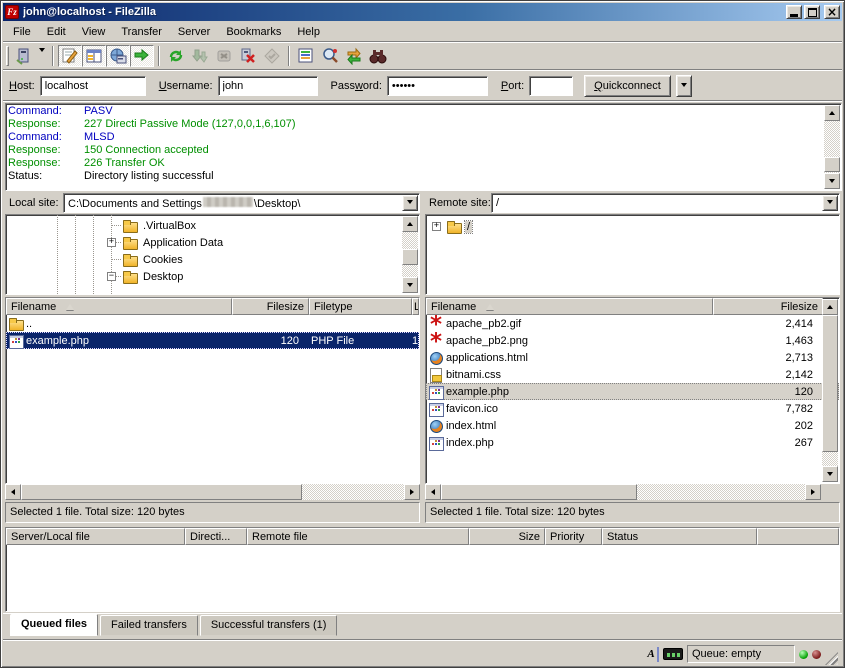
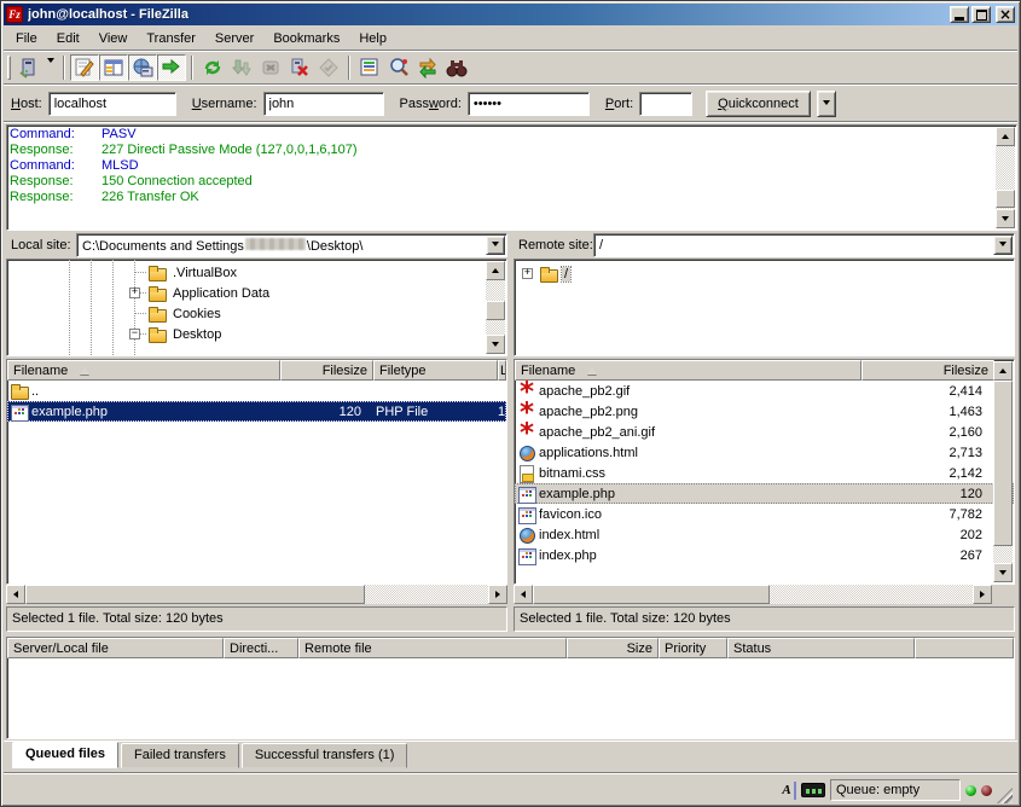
  Fz
  john@localhost - FileZilla
  ×
  File
  Edit
  View
  Transfer
  Server
  Bookmarks
  Help
  Host:
  localhost
  Username:
  john
  Password:
  ••••••
  Port:
  Quickconnect
  Command:
  PASV
  Response:
  227 Directi Passive Mode (127,0,0,1,6,107)
  Command:
  MLSD
  Response:
  150 Connection accepted
  Response:
  226 Transfer OK
- Status:
- Directory listing successful
  Local site:
  C:\Documents and Settings \Desktop\
  .VirtualBox
  Application Data
  Cookies
  Desktop
  Filename
  Filesize
  Filetype
  L
  ..
  example.php
  120
  PHP File
  1
  Selected 1 file. Total size: 120 bytes
  Remote site:
  /
  /
  Filename
  Filesize
  apache_pb2.gif
  2,414
  apache_pb2.png
  1,463
+ apache_pb2_ani.gif
+ 2,160
  applications.html
  2,713
  bitnami.css
  2,142
  example.php
  120
  favicon.ico
  7,782
  index.html
  202
  index.php
  267
  Selected 1 file. Total size: 120 bytes
  Server/Local file
  Directi...
  Remote file
  Size
  Priority
  Status
  Queued files
  Failed transfers
  Successful transfers (1)
  A
  Queue: empty
